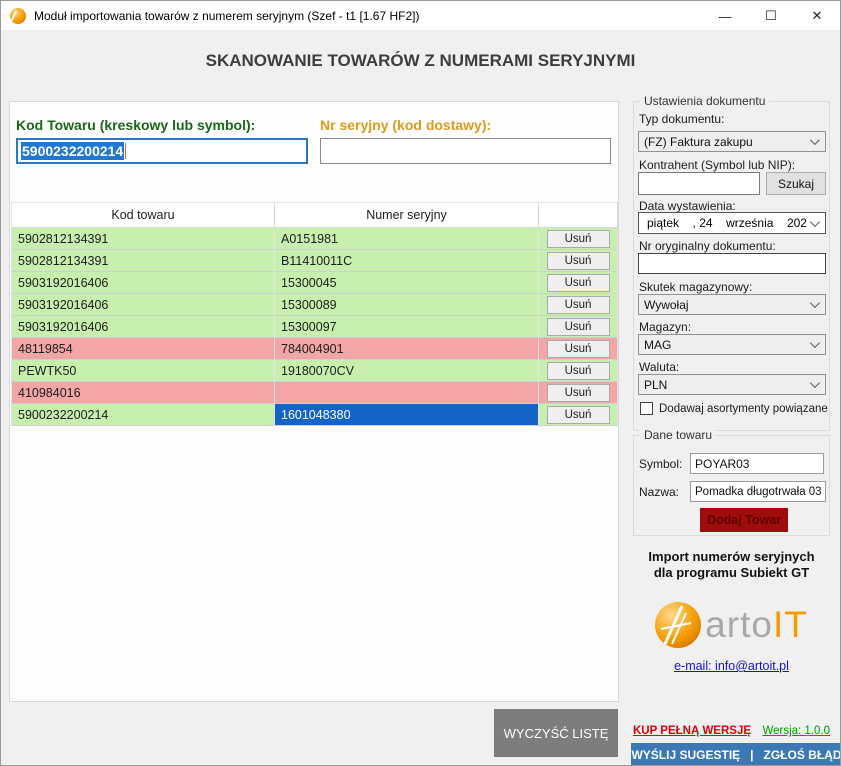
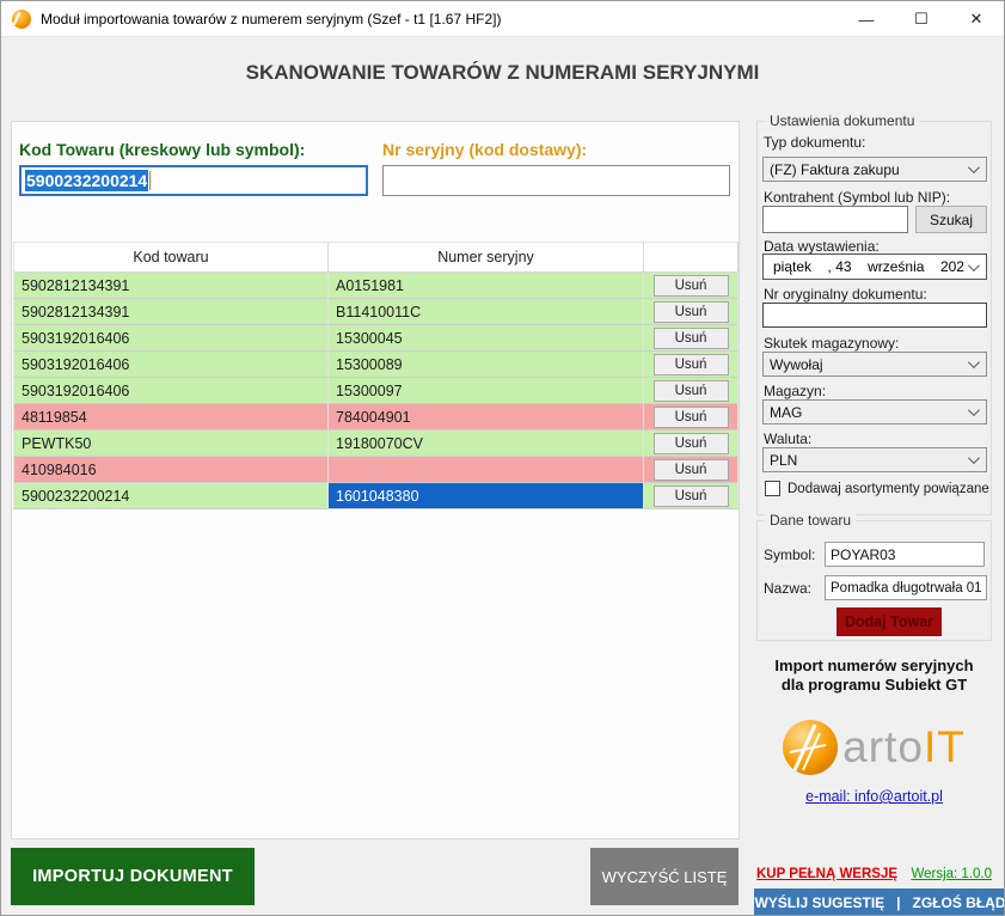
  Moduł importowania towarów z numerem seryjnym (Szef - t1 [1.67 HF2])
  —
  ☐
  ✕
  SKANOWANIE TOWARÓW Z NUMERAMI SERYJNYMI
  Kod Towaru (kreskowy lub symbol):
  Nr seryjny (kod dostawy):
  5900232200214
  Kod towaru
  Numer seryjny
  5902812134391
  A0151981
  Usuń
  5902812134391
  B11410011C
  Usuń
  5903192016406
  15300045
  Usuń
  5903192016406
  15300089
  Usuń
  5903192016406
  15300097
  Usuń
  48119854
  784004901
  Usuń
  PEWTK50
  19180070CV
  Usuń
  410984016
  Usuń
  5900232200214
  1601048380
  Usuń
+ IMPORTUJ DOKUMENT
  WYCZYŚĆ LISTĘ
  Ustawienia dokumentu
  Typ dokumentu:
  (FZ) Faktura zakupu
  Kontrahent (Symbol lub NIP):
  Szukaj
  Data wystawienia:
  piątek
- , 24
+ , 43
  września
  202
  Nr oryginalny dokumentu:
  Skutek magazynowy:
  Wywołaj
  Magazyn:
  MAG
  Waluta:
  PLN
  Dodawaj asortymenty powiązane
  Dane towaru
  Symbol:
  POYAR03
  Nazwa:
- Pomadka długotrwała 03
+ Pomadka długotrwała 01
  Dodaj Towar
  Import numerów seryjnych
  dla programu Subiekt GT
  arto
  IT
  e-mail: info@artoit.pl
  KUP PEŁNĄ WERSJĘ
  Wersja: 1.0.0
  WYŚLIJ SUGESTIĘ
  |
  ZGŁOŚ BŁĄD
